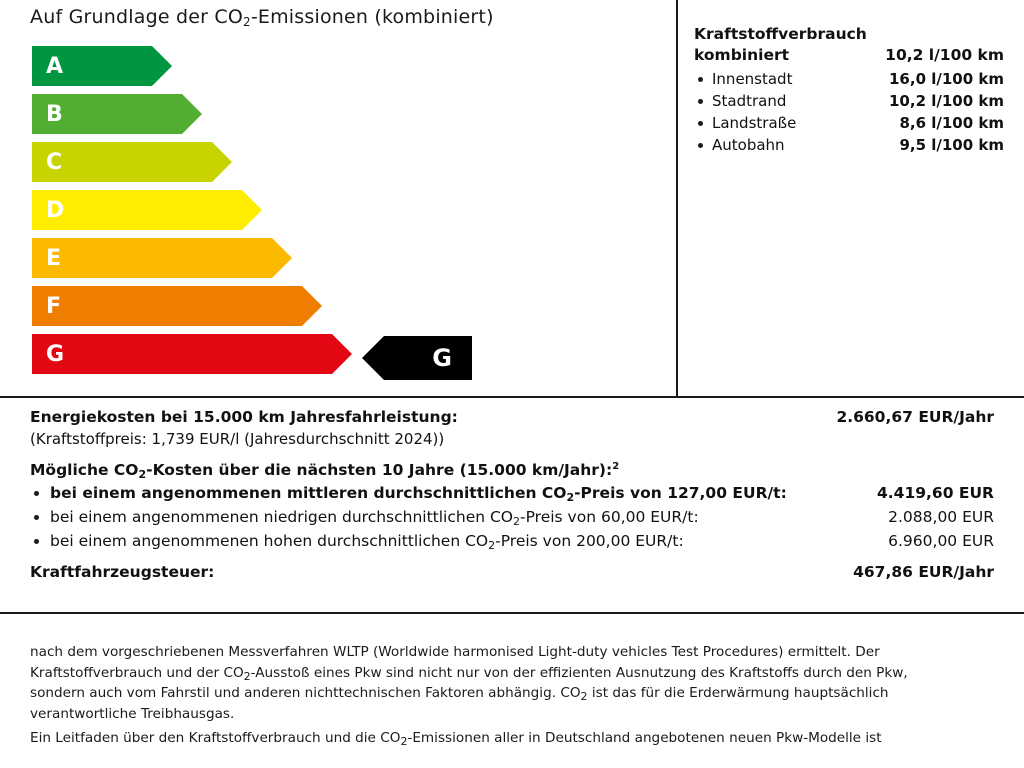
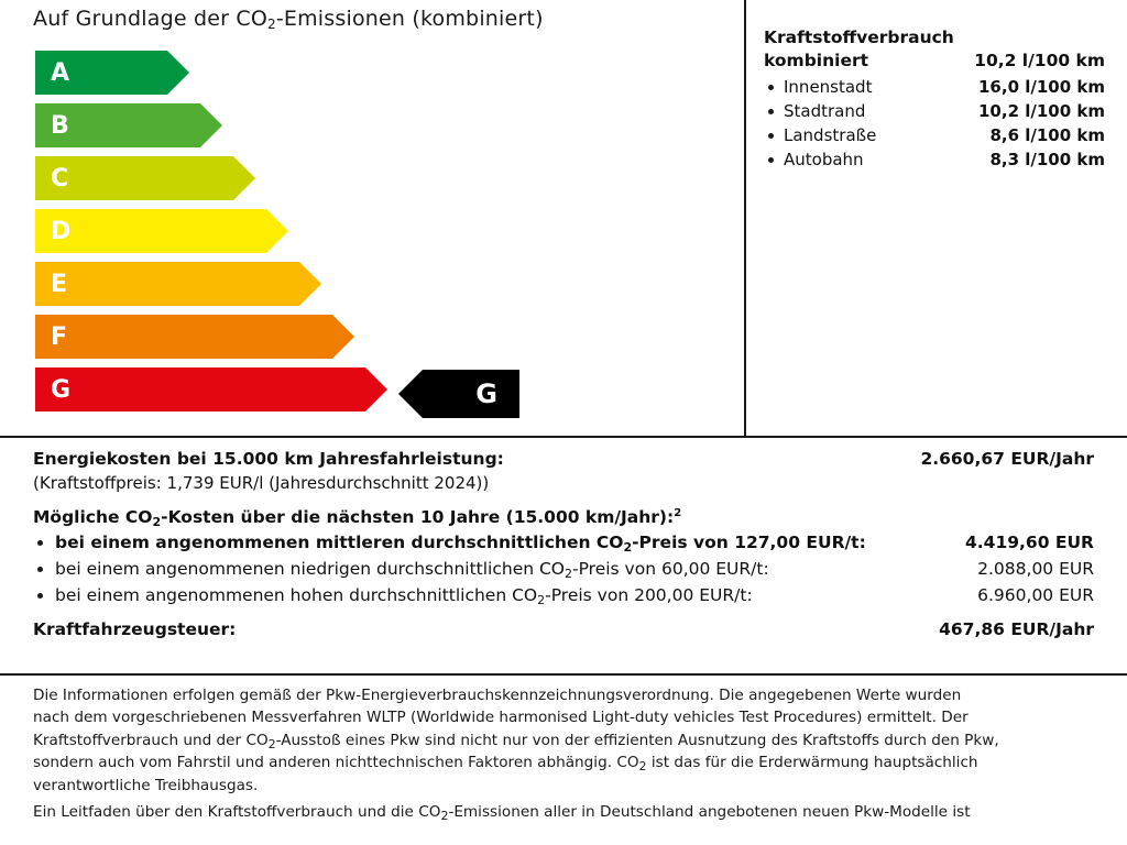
  Auf Grundlage der CO2-Emissionen (kombiniert)
  A
  B
  C
  D
  E
  F
  G
  G
  Kraftstoffverbrauch
  kombiniert
  10,2 l/100 km
  Innenstadt
  16,0 l/100 km
  Stadtrand
  10,2 l/100 km
  Landstraße
  8,6 l/100 km
  Autobahn
- 9,5 l/100 km
+ 8,3 l/100 km
  Energiekosten bei 15.000 km Jahresfahrleistung:
  2.660,67 EUR/Jahr
  (Kraftstoffpreis: 1,739 EUR/l (Jahresdurchschnitt 2024))
  Mögliche CO2-Kosten über die nächsten 10 Jahre (15.000 km/Jahr):2
  bei einem angenommenen mittleren durchschnittlichen CO2-Preis von 127,00 EUR/t:
  4.419,60 EUR
  bei einem angenommenen niedrigen durchschnittlichen CO2-Preis von 60,00 EUR/t:
  2.088,00 EUR
  bei einem angenommenen hohen durchschnittlichen CO2-Preis von 200,00 EUR/t:
  6.960,00 EUR
  Kraftfahrzeugsteuer:
  467,86 EUR/Jahr
+ Die Informationen erfolgen gemäß der Pkw-Energieverbrauchskennzeichnungsverordnung. Die angegebenen Werte wurden
  nach dem vorgeschriebenen Messverfahren WLTP (Worldwide harmonised Light-duty vehicles Test Procedures) ermittelt. Der
  Kraftstoffverbrauch und der CO2-Ausstoß eines Pkw sind nicht nur von der effizienten Ausnutzung des Kraftstoffs durch den Pkw,
  sondern auch vom Fahrstil und anderen nichttechnischen Faktoren abhängig. CO2 ist das für die Erderwärmung hauptsächlich
  verantwortliche Treibhausgas.
  Ein Leitfaden über den Kraftstoffverbrauch und die CO2-Emissionen aller in Deutschland angebotenen neuen Pkw-Modelle ist
